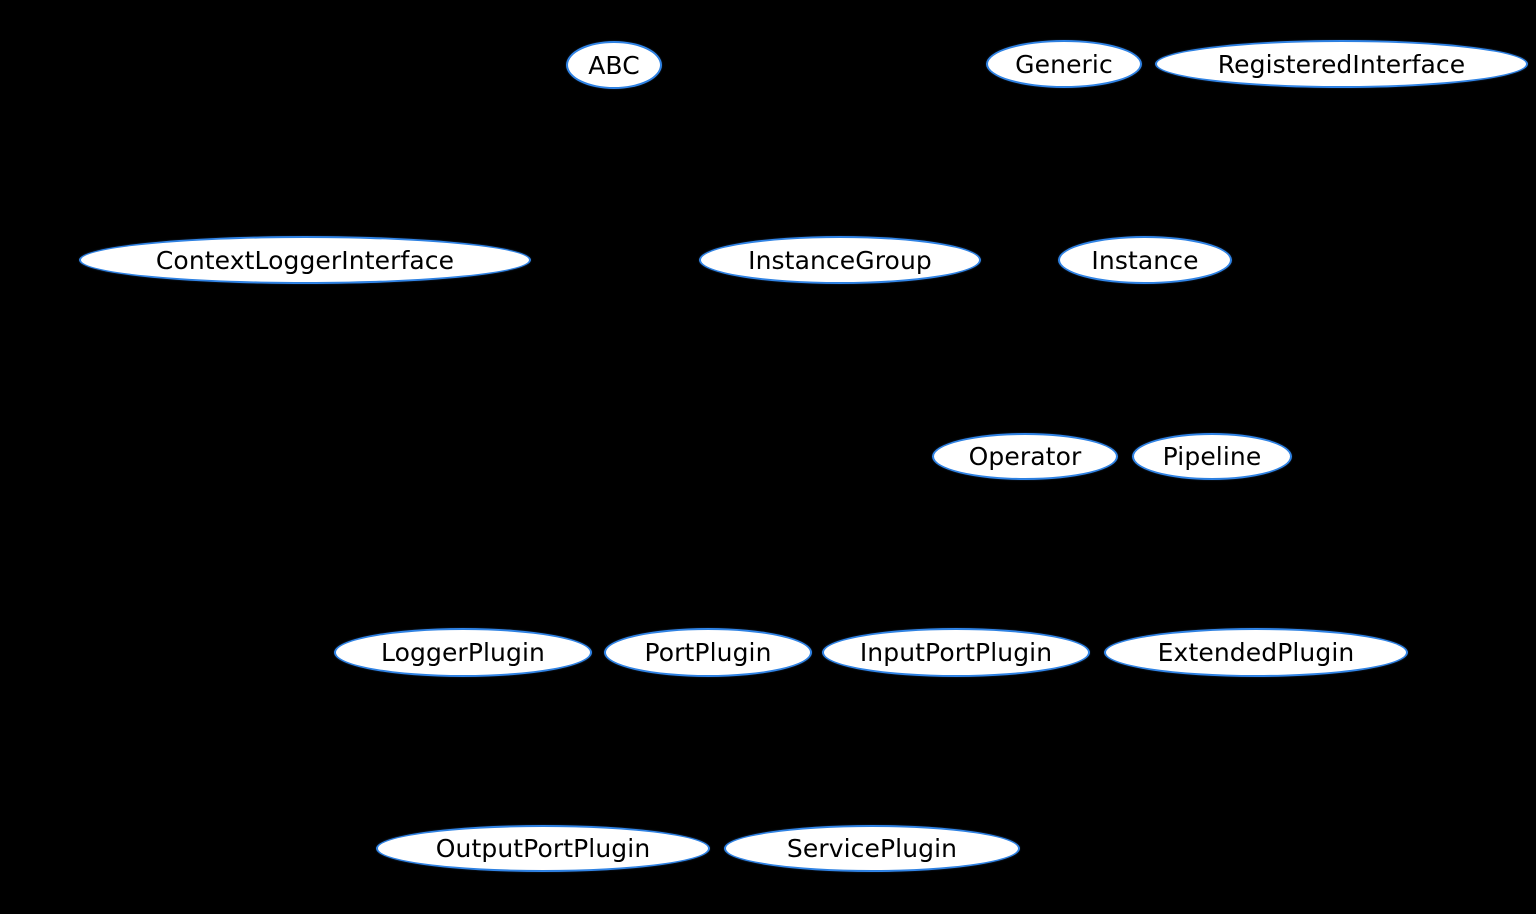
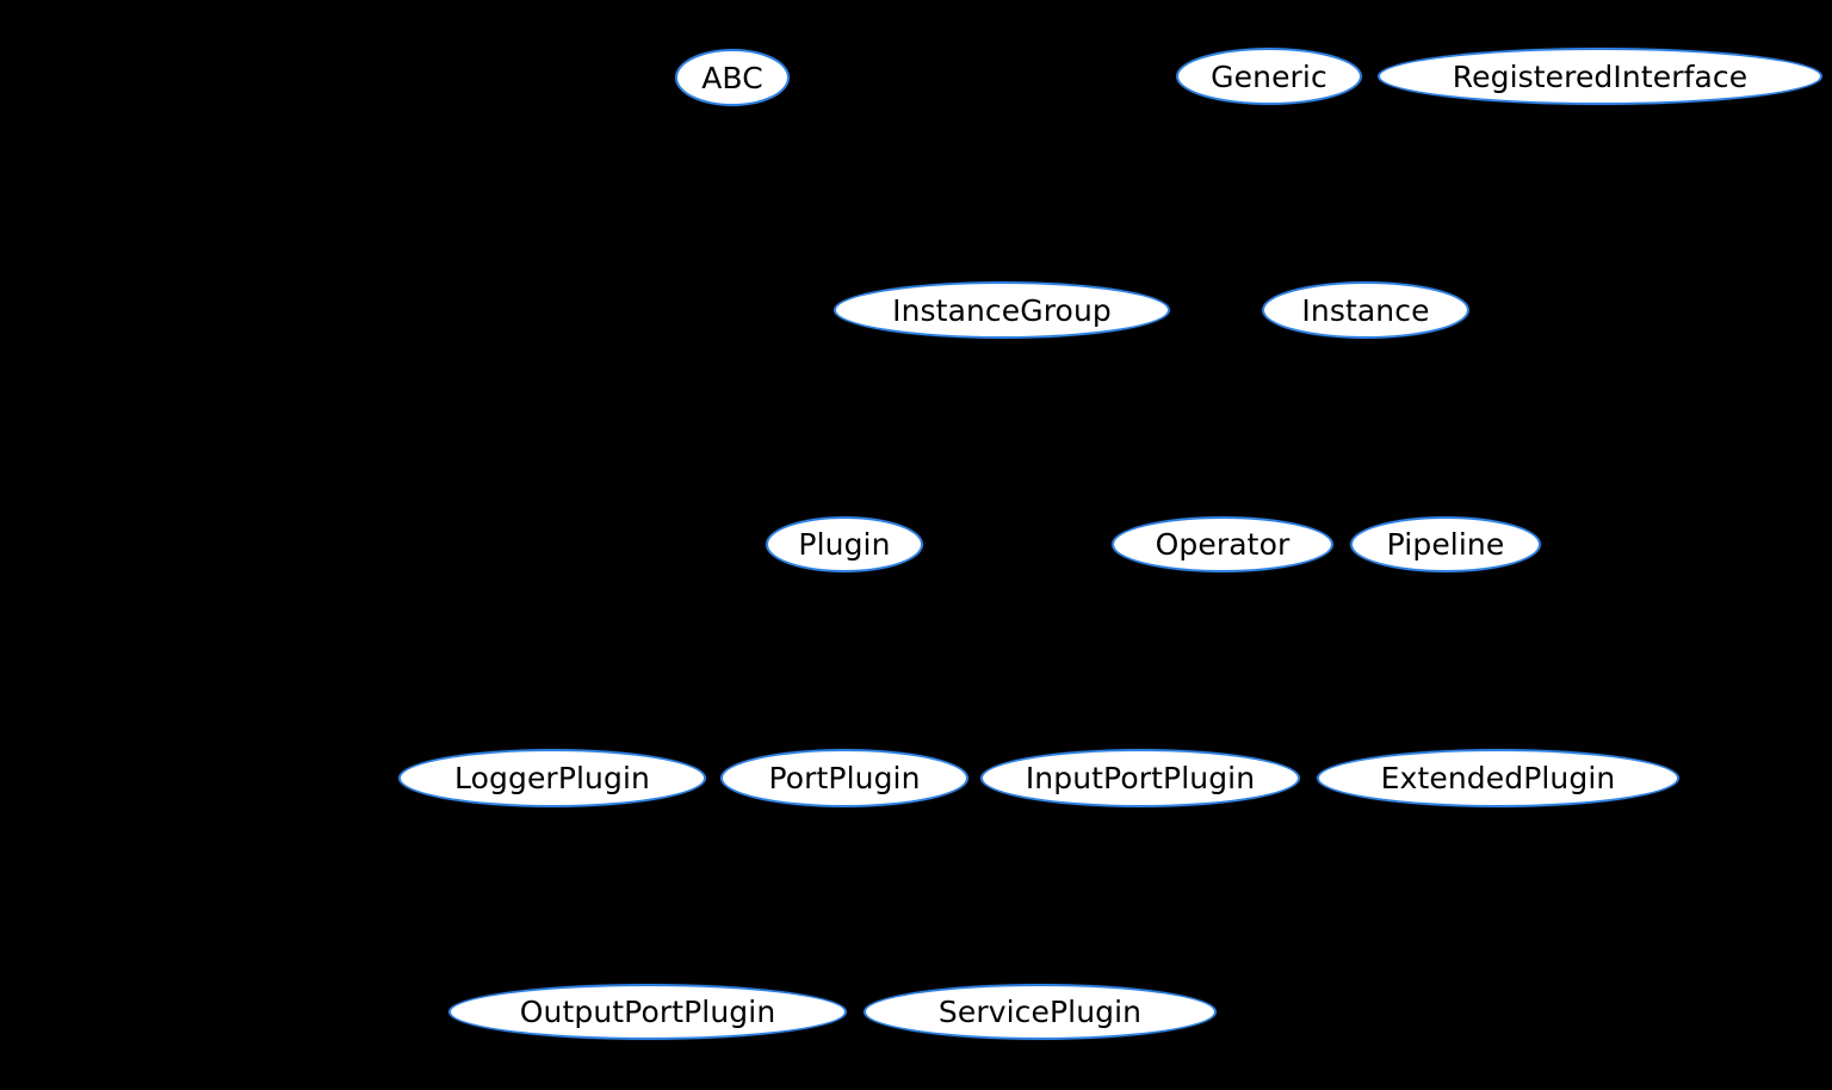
  ABC
  Generic
  RegisteredInterface
- ContextLoggerInterface
  InstanceGroup
  Instance
+ Plugin
  Operator
  Pipeline
  LoggerPlugin
  PortPlugin
  InputPortPlugin
  ExtendedPlugin
  OutputPortPlugin
  ServicePlugin
